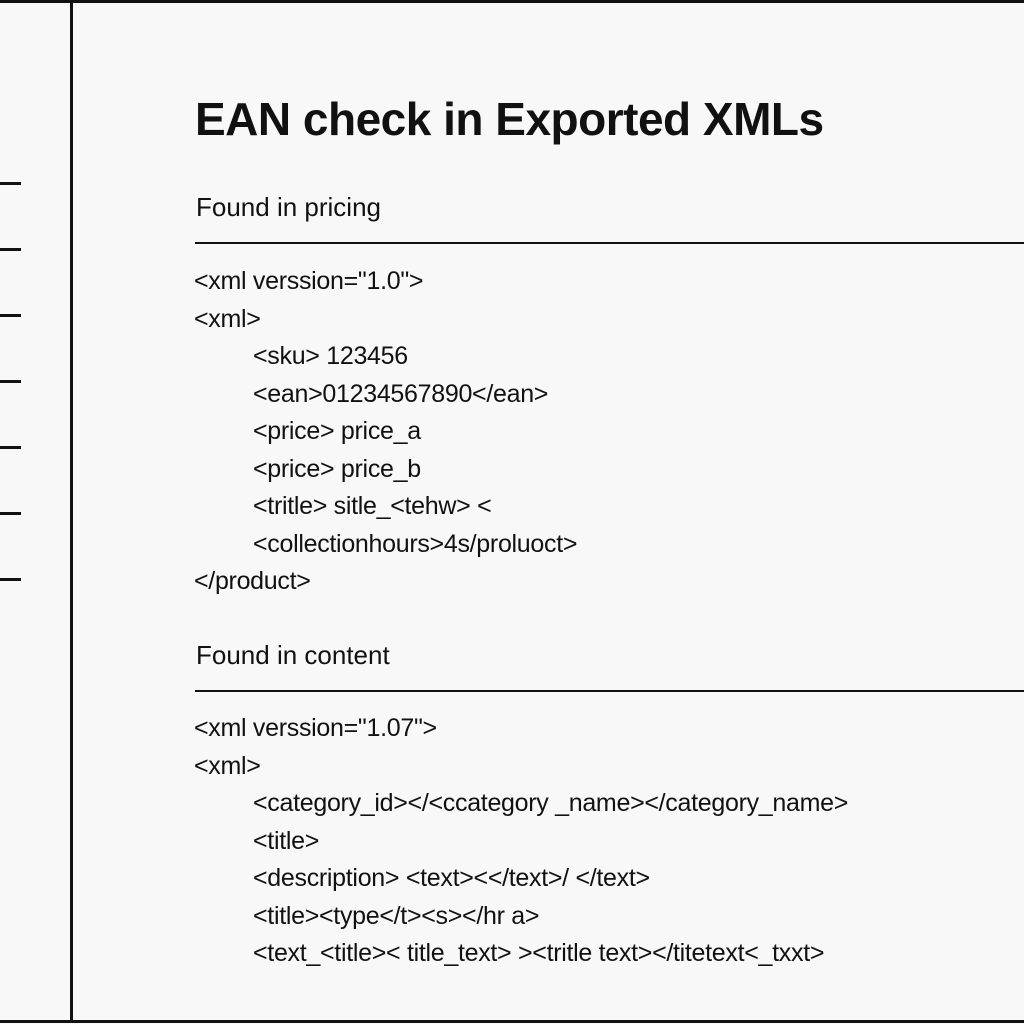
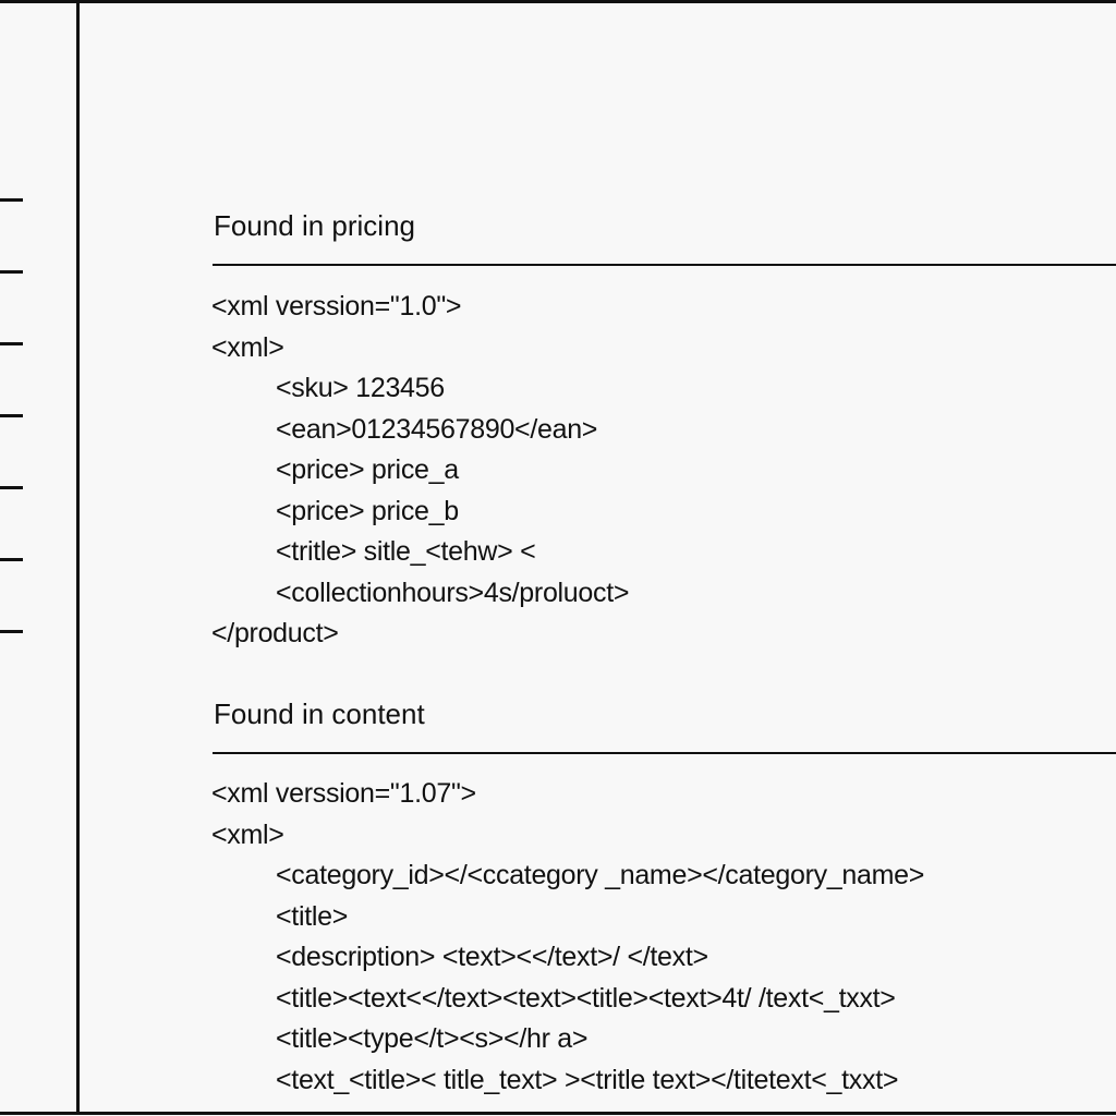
- EAN check in Exported XMLs
  Found in pricing
  <xml verssion="1.0">
  <xml>
  <sku> 123456
  <ean>01234567890</ean>
  <price> price_a
  <price> price_b
  <tritle> sitle_<tehw> <
  <collectionhours>4s/proluoct>
  </product>
  Found in content
  <xml verssion="1.07">
  <xml>
  <category_id></<ccategory _name></category_name>
  <title>
  <description> <text><</text>/ </text>
+ <title><text<</text><text><title><text>4t/ /text<_txxt>
  <title><type</t><s></hr a>
  <text_<title>< title_text> ><tritle text></titetext<_txxt>
